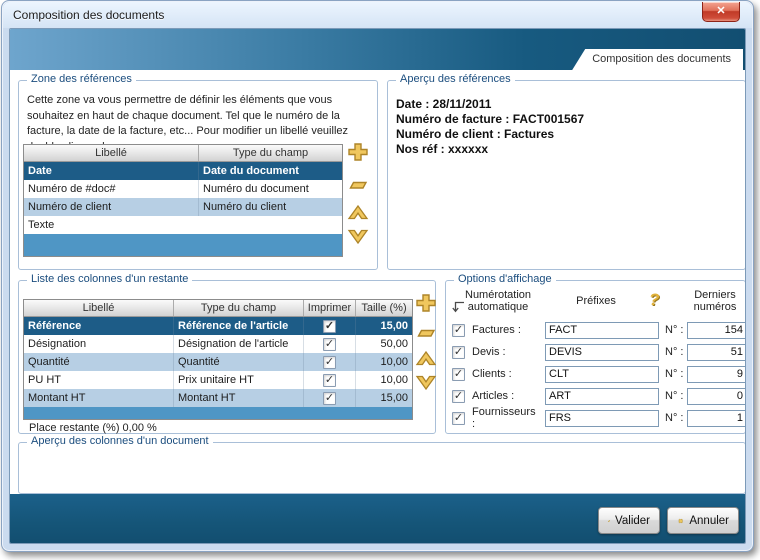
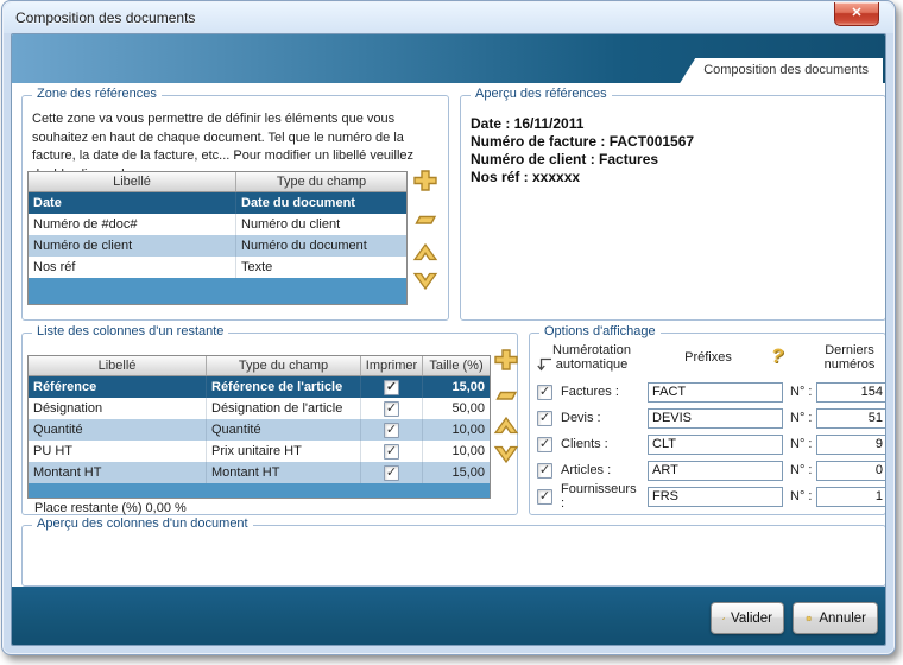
  Composition des documents
  ✕
  Composition des documents
  Zone des références
  Cette zone va vous permettre de définir les éléments que vous souhaitez en haut de chaque document. Tel que le numéro de la facture, la date de la facture, etc... Pour modifier un libellé veuillez
  Libellé
  Type du champ
  Date
  Date du document
  Numéro de #doc#
- Numéro du document
+ Numéro du client
  Numéro de client
- Numéro du client
+ Numéro du document
+ Nos réf
  Texte
  Aperçu des références
- Date : 28/11/2011
+ Date : 16/11/2011
  Numéro de facture : FACT001567
  Numéro de client : Factures
  Nos réf : xxxxxx
  Liste des colonnes d'un restante
  Libellé
  Type du champ
  Imprimer
  Taille (%)
  Référence
  Référence de l'article
  ✓
  15,00
  Désignation
  Désignation de l'article
  ✓
  50,00
  Quantité
  Quantité
  ✓
  10,00
  PU HT
  Prix unitaire HT
  ✓
  10,00
  Montant HT
  Montant HT
  ✓
  15,00
  Place restante (%) 0,00 %
  Options d'affichage
  Numérotation
  automatique
  Préfixes
  ?
  Derniers
  numéros
  ✓
  Factures :
  FACT
  N° :
  154
  ✓
  Devis :
  DEVIS
  N° :
  51
  ✓
  Clients :
  CLT
  N° :
  9
  ✓
  Articles :
  ART
  N° :
  0
  ✓
  Fournisseurs :
  FRS
  N° :
  1
  Aperçu des colonnes d'un document
  Valider
  Annuler
